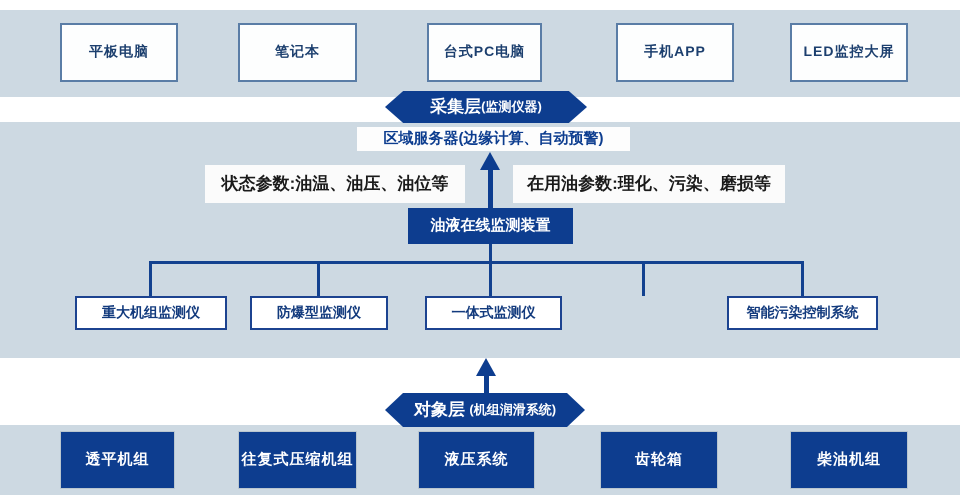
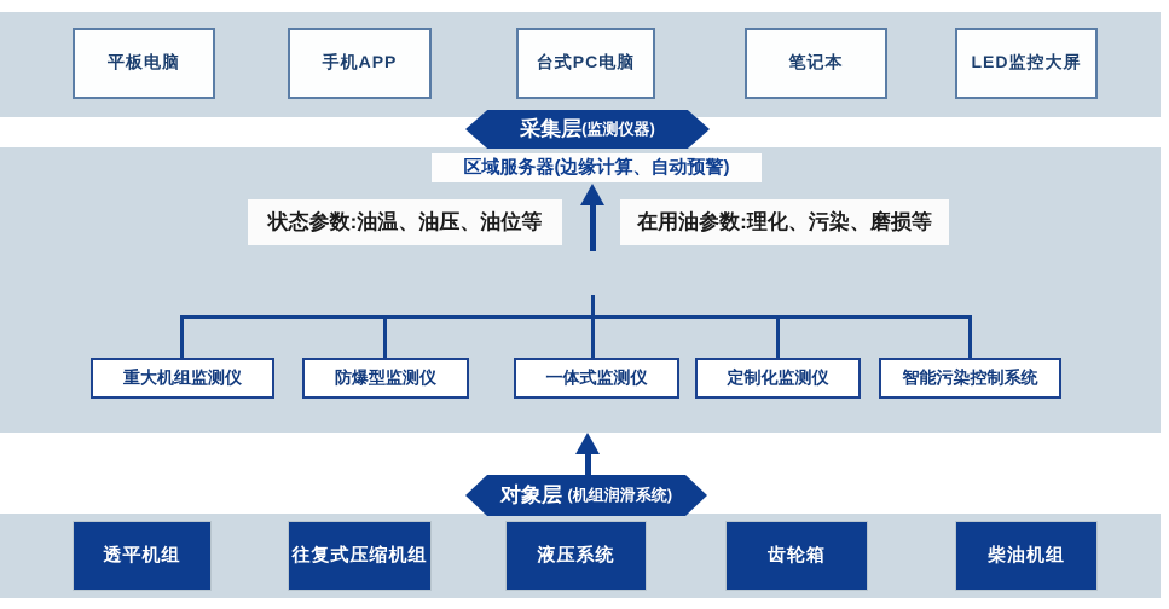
  平板电脑
- 笔记本
+ 手机APP
  台式PC电脑
- 手机APP
+ 笔记本
  LED监控大屏
  采集层
  (监测仪器)
  区域服务器(边缘计算、自动预警)
  状态参数:油温、油压、油位等
  在用油参数:理化、污染、磨损等
- 油液在线监测装置
  重大机组监测仪
  防爆型监测仪
  一体式监测仪
+ 定制化监测仪
  智能污染控制系统
  对象层
  (机组润滑系统)
  透平机组
  往复式压缩机组
  液压系统
  齿轮箱
  柴油机组
